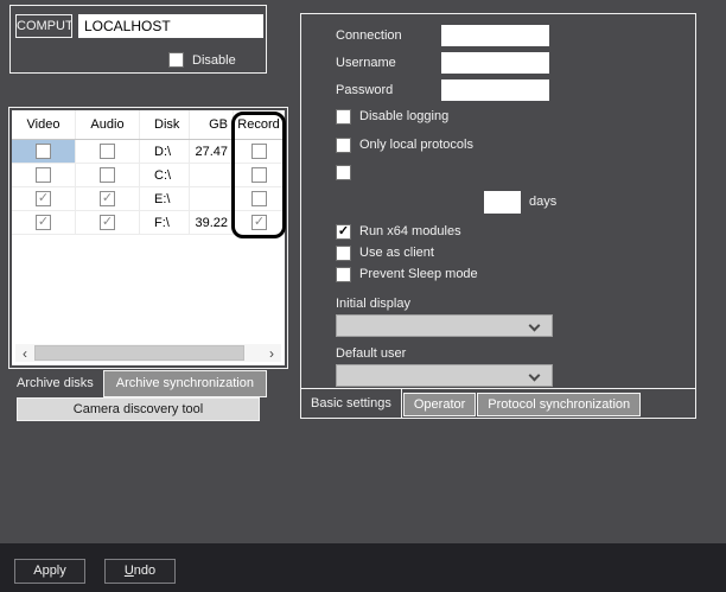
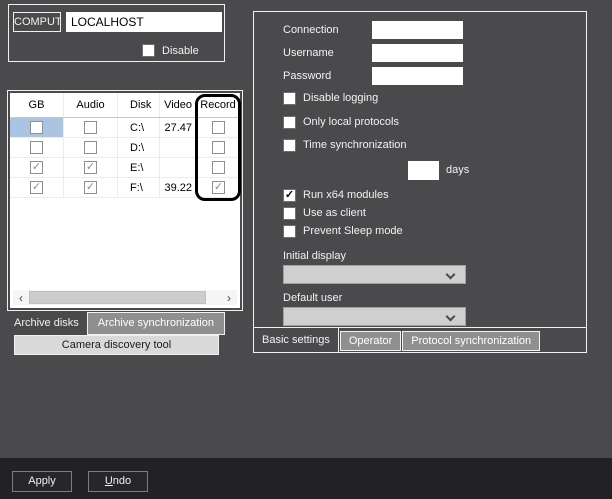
  COMPUT
  LOCALHOST
  Disable
- Video
+ GB
  Audio
  Disk
- GB
+ Video
  Record
- D:\
+ C:\
  27.47
- C:\
+ D:\
  E:\
  F:\
  39.22
  ‹
  ›
  Archive disks
  Archive synchronization
  Camera discovery tool
  Connection
  Username
  Password
  Disable logging
  Only local protocols
+ Time synchronization
  days
  Run x64 modules
  Use as client
  Prevent Sleep mode
  Initial display
  Default user
  Basic settings
  Operator
  Protocol synchronization
  Apply
  Undo
